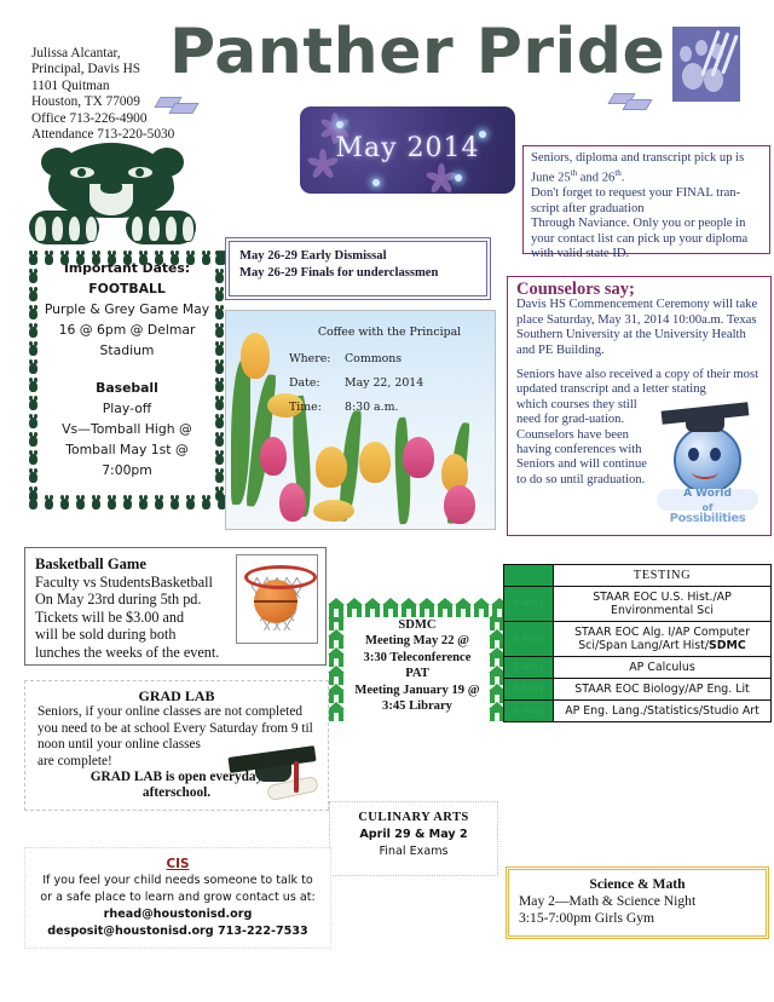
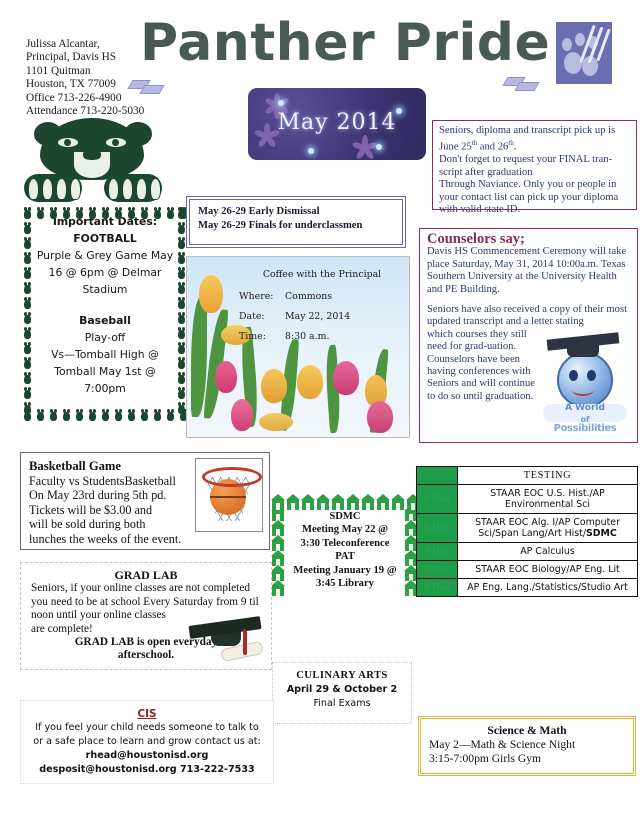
  Julissa Alcantar,
  Principal, Davis HS
  1101 Quitman
  Houston, TX 77009
  Office 713-226-4900
  Attendance 713-220-5030
  Panther Pride
  May 2014
  Seniors, diploma and transcript pick up is
  June 25th and 26th.
  Don't forget to request your FINAL tran-
  script after graduation
  Through Naviance. Only you or people in
  your contact list can pick up your diploma
  with valid state ID.
  Counselors say;
  Davis HS Commencement Ceremony will take place Saturday, May 31, 2014 10:00a.m. Texas Southern University at the University Health and PE Building.
  Seniors have also received a copy of their most updated transcript and a letter stating
  which courses they still need for grad-uation. Counselors have been having conferences with Seniors and will continue to do so until graduation.
  A World
  of
  Possibilities
  Important Dates:
  FOOTBALL
  Purple & Grey Game May
  16 @ 6pm @ Delmar
  Stadium
  Baseball
  Play-off
  Vs—Tomball High @
  Tomball May 1st @
  7:00pm
  May 26-29 Early Dismissal
  May 26-29 Finals for underclassmen
  Coffee with the Principal
  Where: Commons
  Date: May 22, 2014
  Time: 8:30 a.m.
  Basketball Game
  Faculty vs StudentsBasketball
  On May 23rd during 5th pd.
  Tickets will be $3.00 and
  will be sold during both
  lunches the weeks of the event.
  SDMC
  Meeting May 22 @
  3:30 Teleconference
  PAT
  Meeting January 19 @
  3:45 Library
  GRAD LAB
  Seniors, if your online classes are not completed
  you need to be at school Every Saturday from 9 til
  noon until your online classes
  are complete!
  GRAD LAB is open everyda
  afterschool.
  CULINARY ARTS
- April 29 & May 2
+ April 29 & October 2
  Final Exams
  CIS
  If you feel your child needs someone to talk to
  or a safe place to learn and grow contact us at:
  rhead@houstonisd.org
  desposit@houstonisd.org 713-222-7533
  	TESTING
  	STAAR EOC U.S. Hist./AP Environmental Sci
  	STAAR EOC Alg. I/AP Computer Sci/Span Lang/Art Hist/SDMC
  	STAAR EOC Biology/AP Eng. Lit
  	AP Eng. Lang./Statistics/Studio Art
  Science & Math
  May 2—Math & Science Night
  3:15-7:00pm Girls Gym
